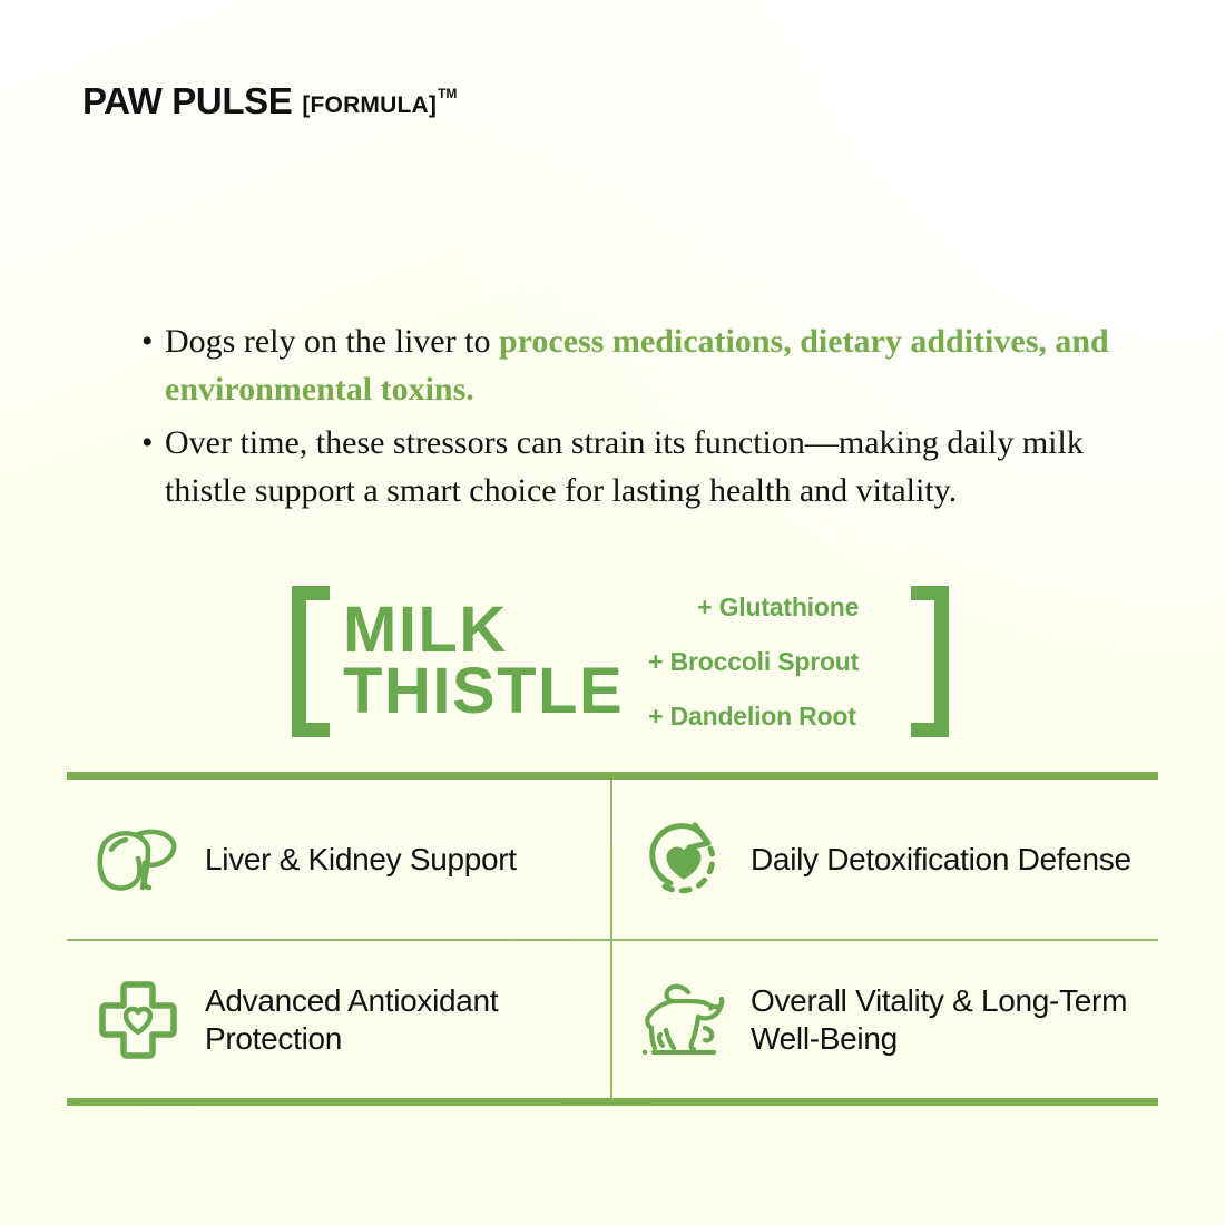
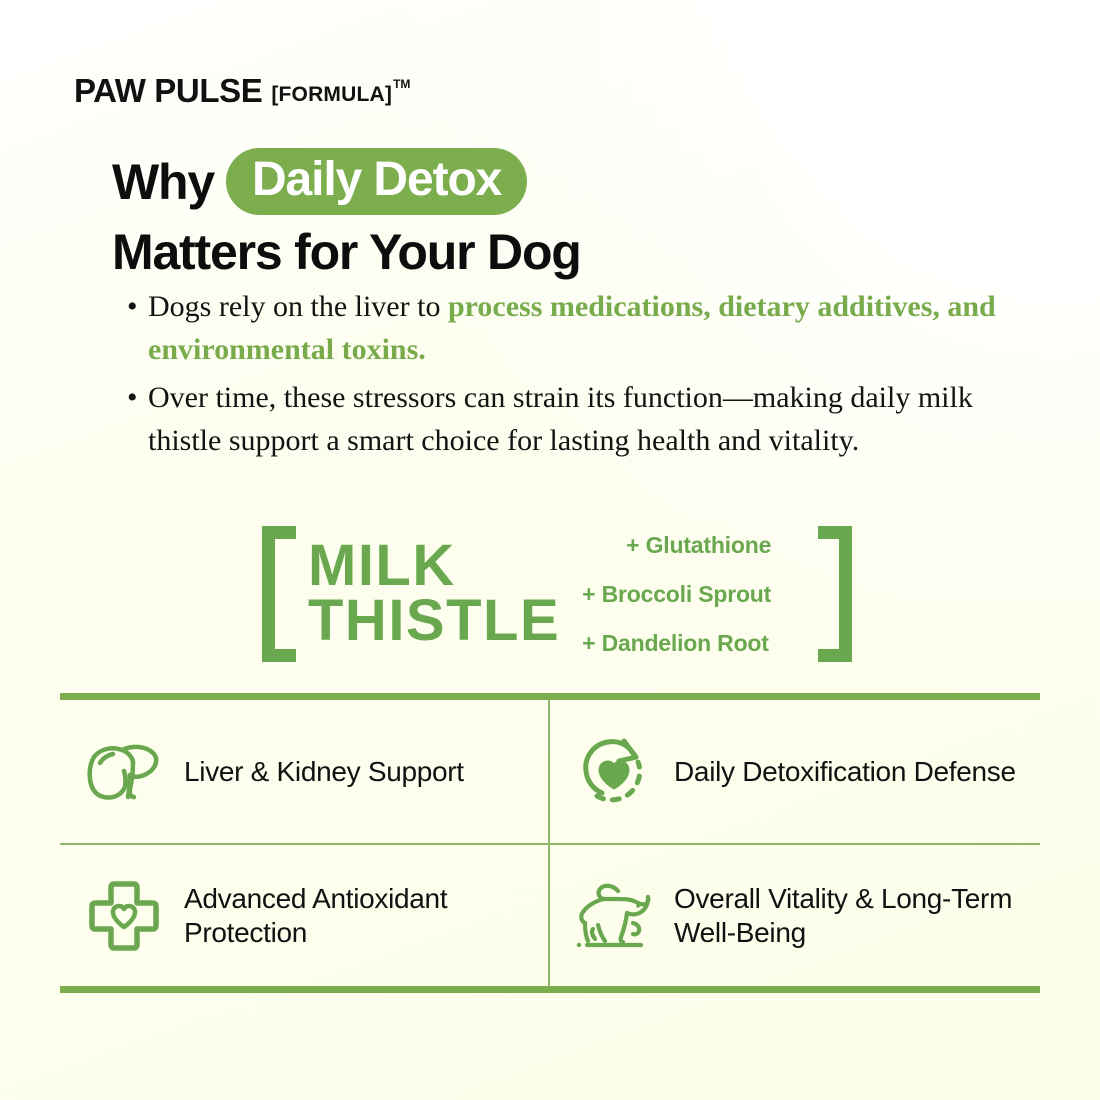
  PAW PULSE
  [FORMULA]
  TM
+ Why
+ Daily Detox
+ Matters for Your Dog
  •
  Dogs rely on the liver to process medications, dietary additives, and environmental toxins.
  •
  Over time, these stressors can strain its function—making daily milk thistle support a smart choice for lasting health and vitality.
  MILK
  THISTLE
  + Glutathione
  + Broccoli Sprout
  + Dandelion Root
  Liver & Kidney Support
  Daily Detoxification Defense
  Advanced Antioxidant Protection
  Overall Vitality & Long-Term Well-Being
